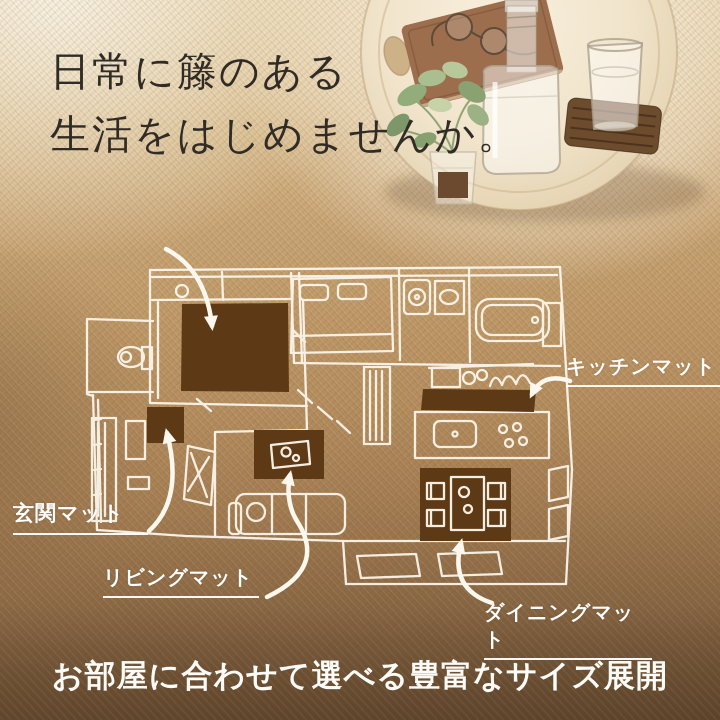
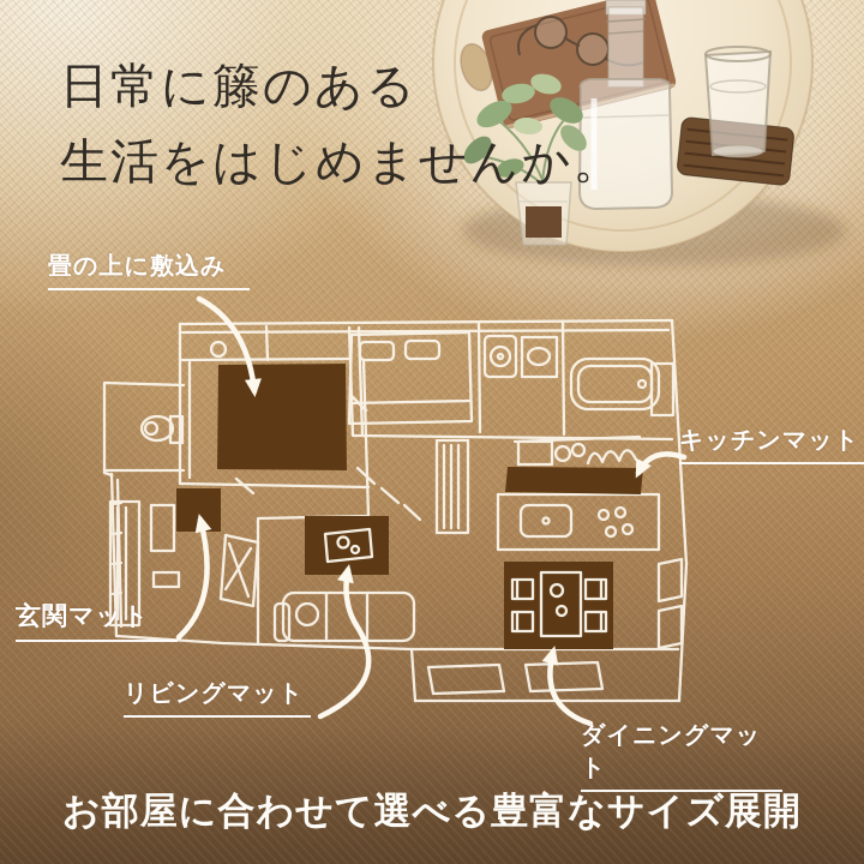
  日常に籐のある
  生活をはじめませんか。
+ 畳の上に敷込み
  キッチンマット
  玄関マット
  リビングマット
  ダイニングマット
  お部屋に合わせて選べる豊富なサイズ展開
